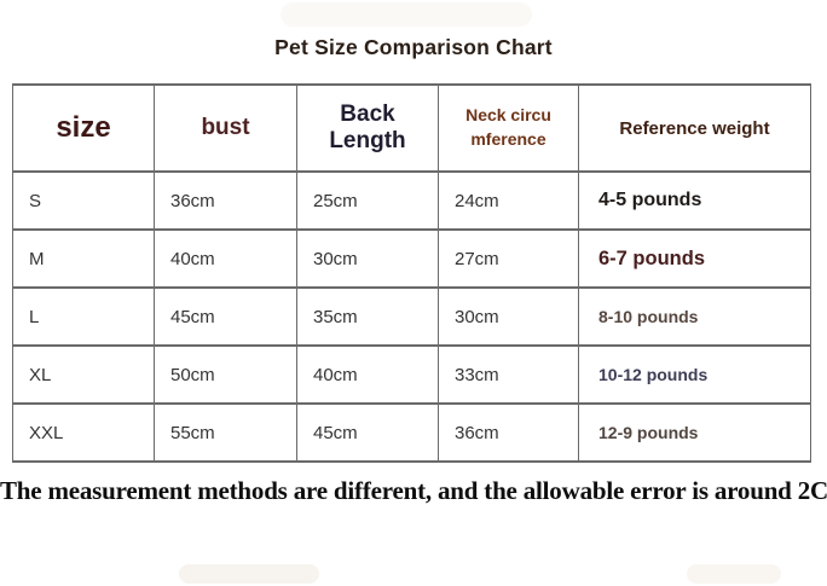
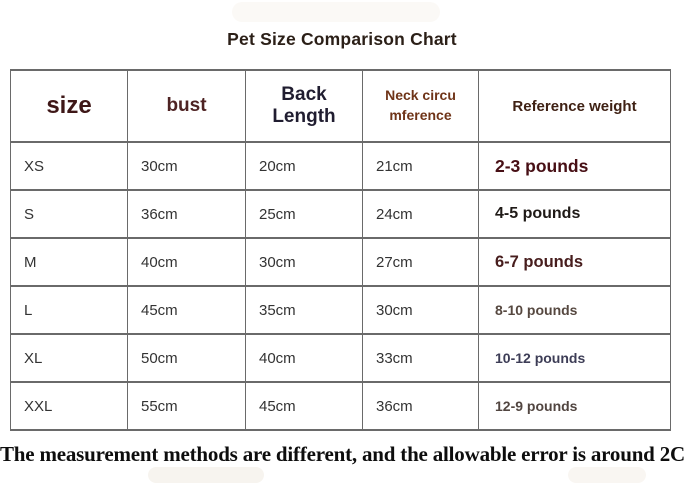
  Pet Size Comparison Chart
  size	bust	Back Length	Neck circu mference	Reference weight
+ XS	30cm	20cm	21cm	2-3 pounds
  S	36cm	25cm	24cm	4-5 pounds
  M	40cm	30cm	27cm	6-7 pounds
  L	45cm	35cm	30cm	8-10 pounds
  XL	50cm	40cm	33cm	10-12 pounds
  XXL	55cm	45cm	36cm	12-9 pounds
  The measurement methods are different, and the allowable error is around 2C
